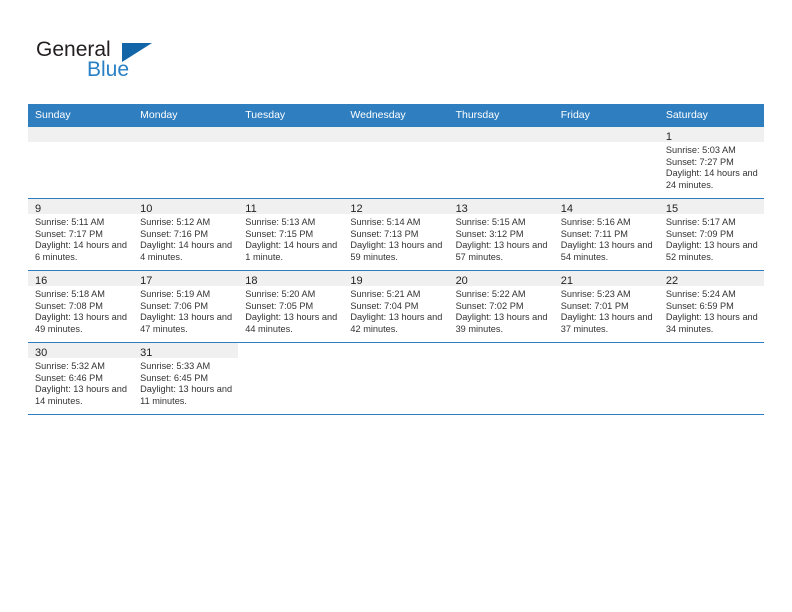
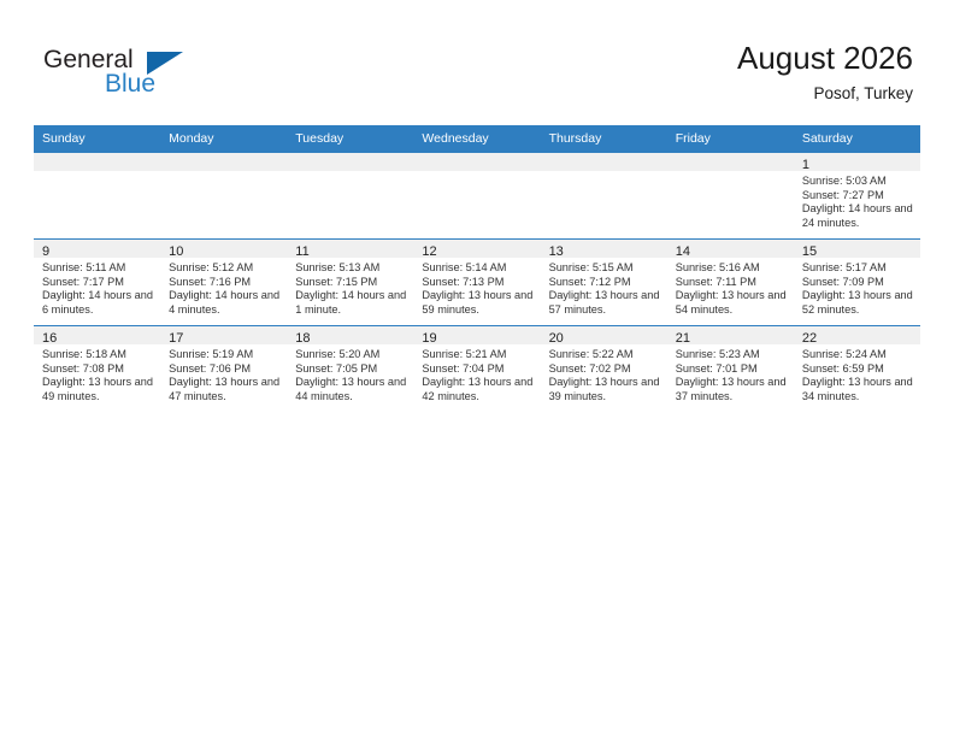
  General
  Blue
+ August 2026
+ Posof, Turkey
  Sunday	Monday	Tuesday	Wednesday	Thursday	Friday	Saturday
  						1Sunrise: 5:03 AMSunset: 7:27 PMDaylight: 14 hours and 24 minutes.
- 9Sunrise: 5:11 AMSunset: 7:17 PMDaylight: 14 hours and 6 minutes.	10Sunrise: 5:12 AMSunset: 7:16 PMDaylight: 14 hours and 4 minutes.	11Sunrise: 5:13 AMSunset: 7:15 PMDaylight: 14 hours and 1 minute.	12Sunrise: 5:14 AMSunset: 7:13 PMDaylight: 13 hours and 59 minutes.	13Sunrise: 5:15 AMSunset: 3:12 PMDaylight: 13 hours and 57 minutes.	14Sunrise: 5:16 AMSunset: 7:11 PMDaylight: 13 hours and 54 minutes.	15Sunrise: 5:17 AMSunset: 7:09 PMDaylight: 13 hours and 52 minutes.
+ 9Sunrise: 5:11 AMSunset: 7:17 PMDaylight: 14 hours and 6 minutes.	10Sunrise: 5:12 AMSunset: 7:16 PMDaylight: 14 hours and 4 minutes.	11Sunrise: 5:13 AMSunset: 7:15 PMDaylight: 14 hours and 1 minute.	12Sunrise: 5:14 AMSunset: 7:13 PMDaylight: 13 hours and 59 minutes.	13Sunrise: 5:15 AMSunset: 7:12 PMDaylight: 13 hours and 57 minutes.	14Sunrise: 5:16 AMSunset: 7:11 PMDaylight: 13 hours and 54 minutes.	15Sunrise: 5:17 AMSunset: 7:09 PMDaylight: 13 hours and 52 minutes.
  16Sunrise: 5:18 AMSunset: 7:08 PMDaylight: 13 hours and 49 minutes.	17Sunrise: 5:19 AMSunset: 7:06 PMDaylight: 13 hours and 47 minutes.	18Sunrise: 5:20 AMSunset: 7:05 PMDaylight: 13 hours and 44 minutes.	19Sunrise: 5:21 AMSunset: 7:04 PMDaylight: 13 hours and 42 minutes.	20Sunrise: 5:22 AMSunset: 7:02 PMDaylight: 13 hours and 39 minutes.	21Sunrise: 5:23 AMSunset: 7:01 PMDaylight: 13 hours and 37 minutes.	22Sunrise: 5:24 AMSunset: 6:59 PMDaylight: 13 hours and 34 minutes.
- 30Sunrise: 5:32 AMSunset: 6:46 PMDaylight: 13 hours and 14 minutes.	31Sunrise: 5:33 AMSunset: 6:45 PMDaylight: 13 hours and 11 minutes.
